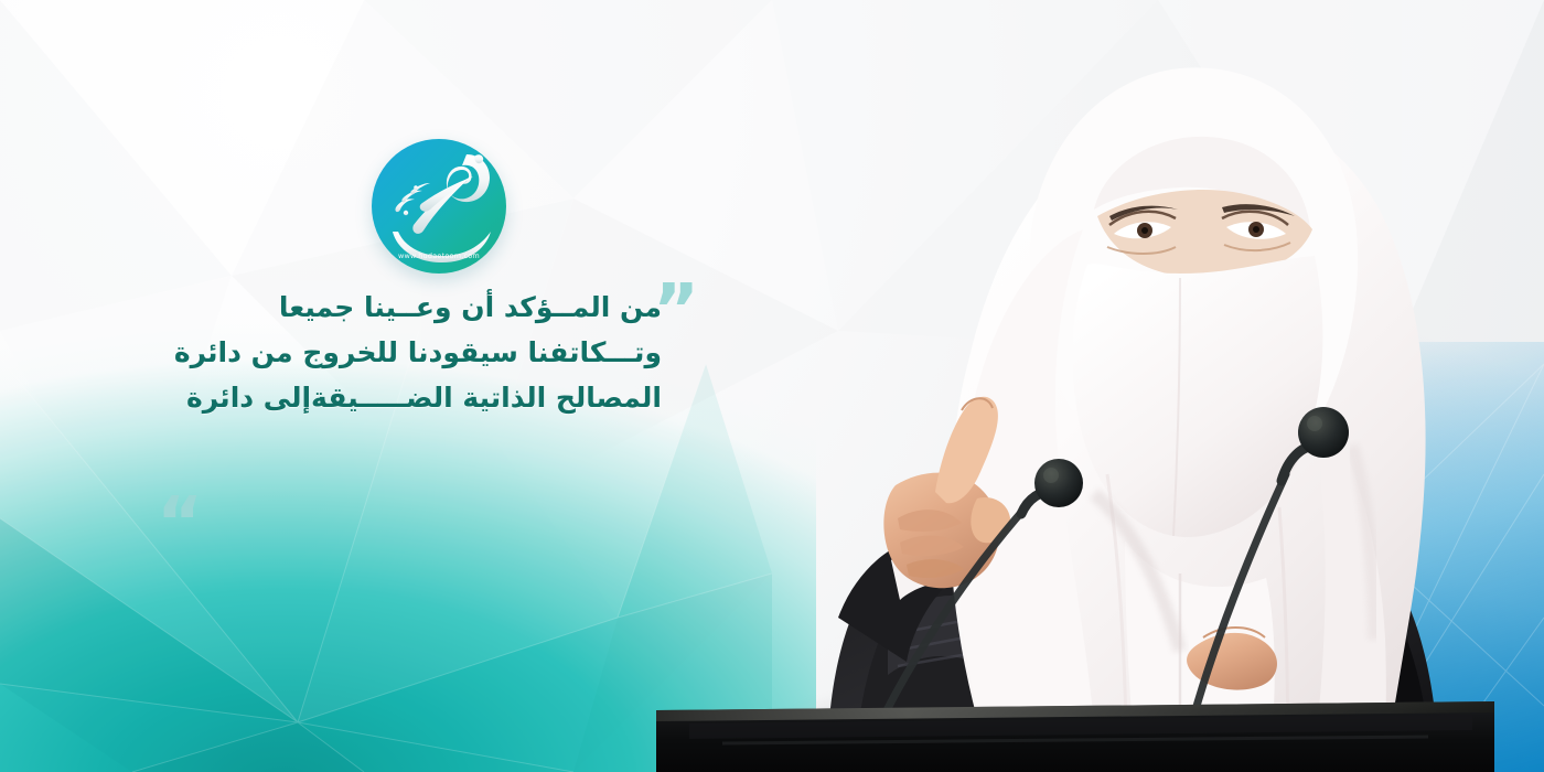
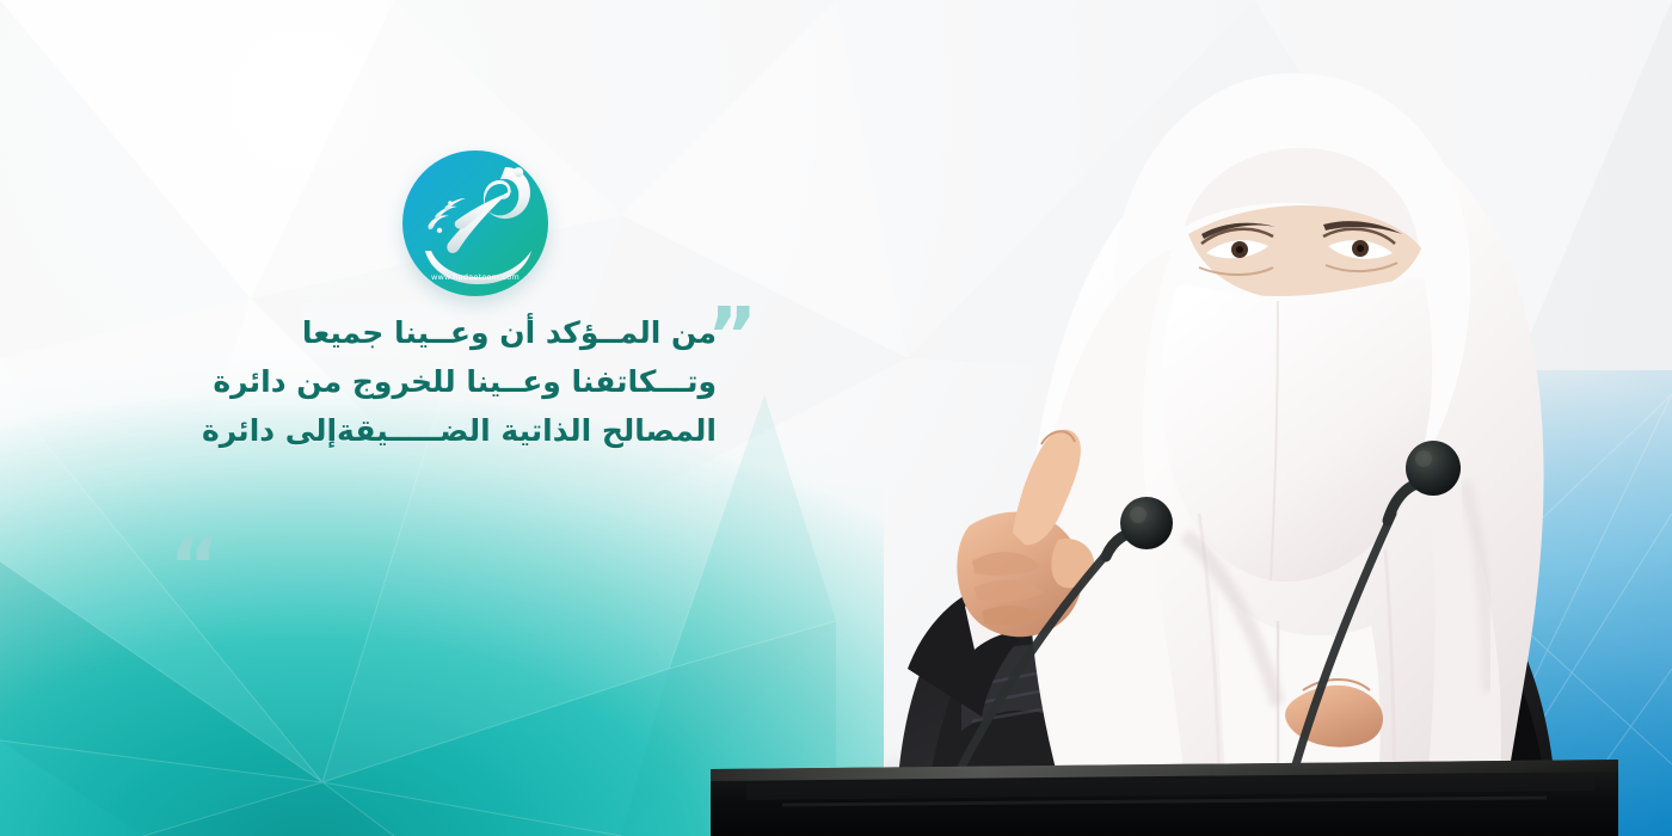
  www.hudaetoom.com
  ”
  من المــؤكد أن وعــينا جميعا
- وتـــكاتفنا سيقودنا للخروج من دائرة
+ وتـــكاتفنا وعــينا للخروج من دائرة
  المصالح الذاتية الضـــــيقةإلى دائرة
  “
